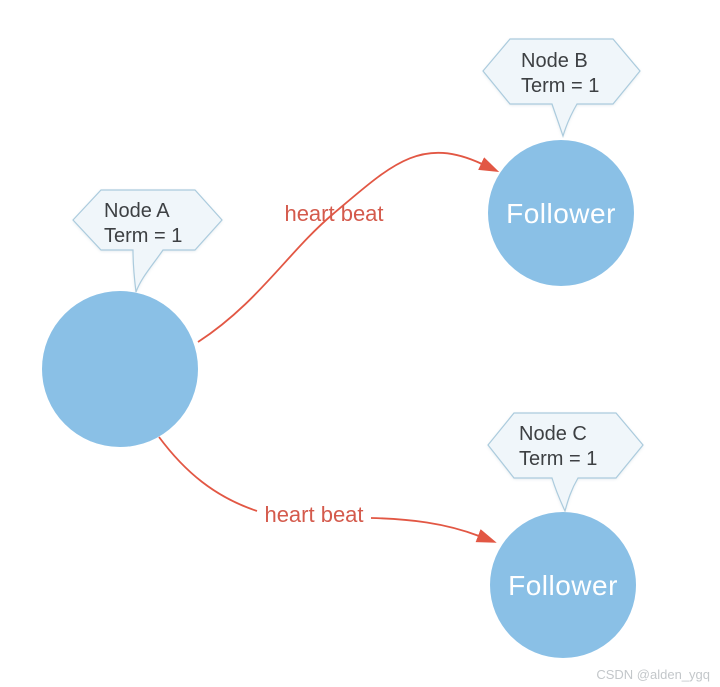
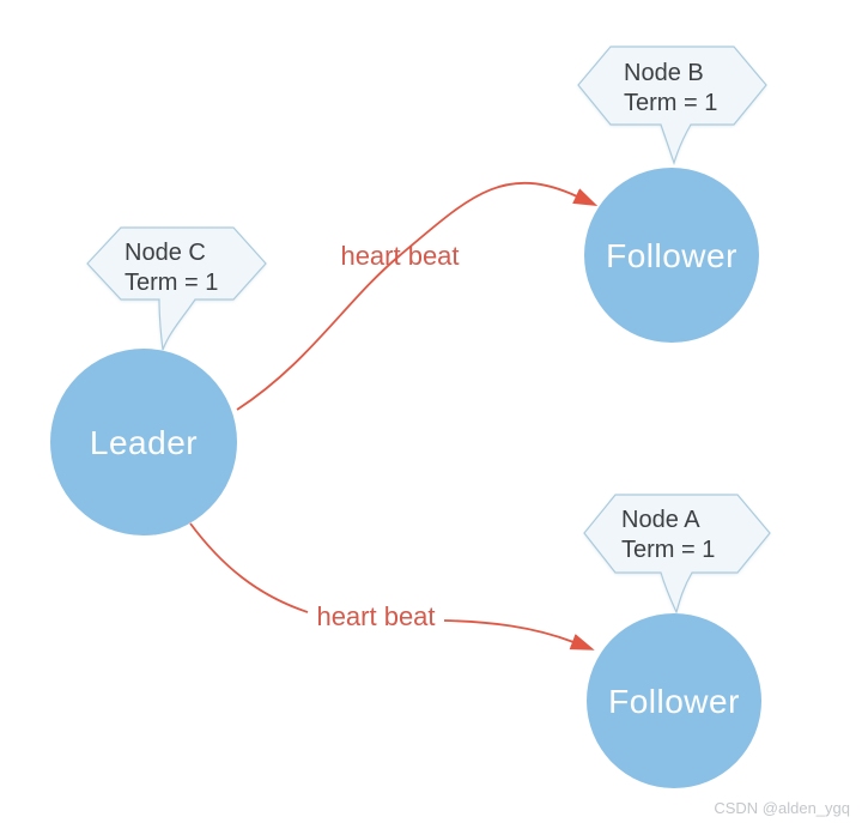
+ Leader
  Follower
  Follower
- Node A
+ Node C
  Term = 1
  Node B
  Term = 1
- Node C
+ Node A
  Term = 1
  heart beat
  heart beat
  CSDN @alden_ygq
